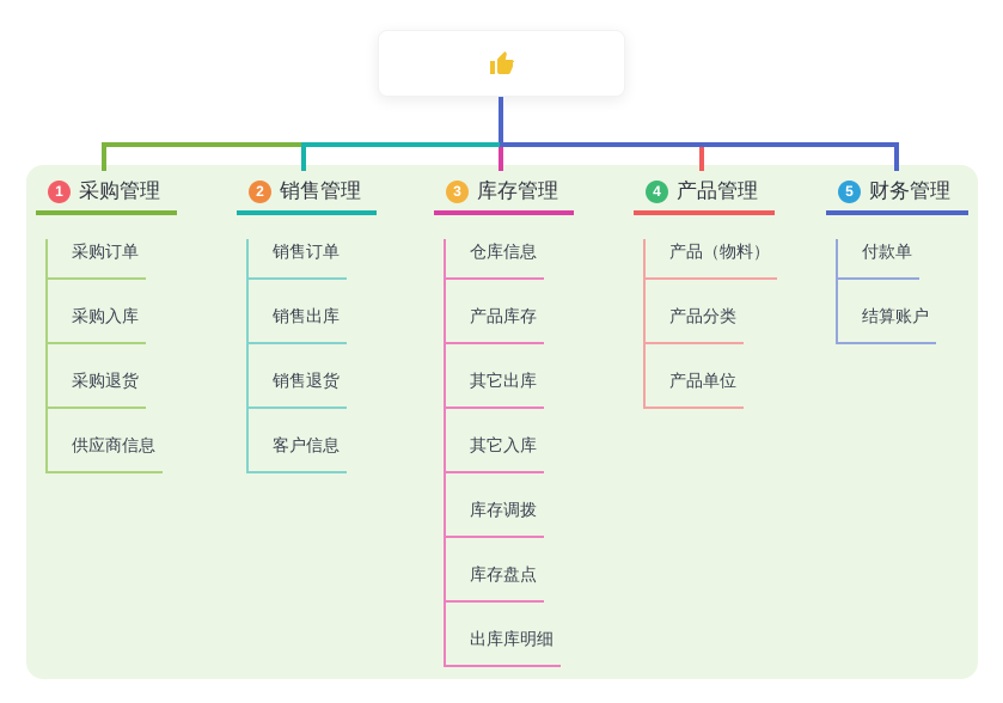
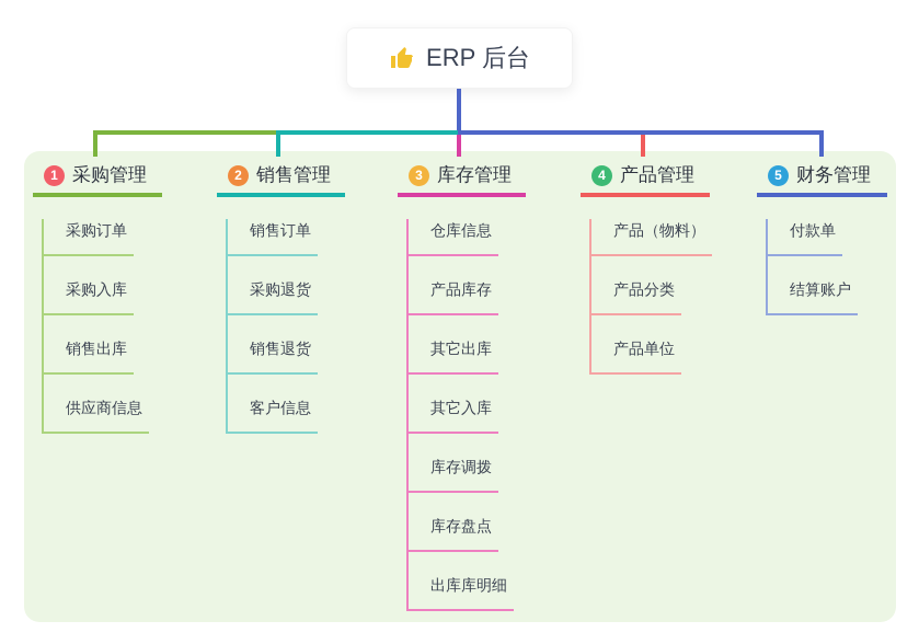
+ ERP 后台
  1
  采购管理
  采购订单
  采购入库
- 采购退货
+ 销售出库
  供应商信息
  2
  销售管理
  销售订单
- 销售出库
+ 采购退货
  销售退货
  客户信息
  3
  库存管理
  仓库信息
  产品库存
  其它出库
  其它入库
  库存调拨
  库存盘点
  出库库明细
  4
  产品管理
  产品（物料）
  产品分类
  产品单位
  5
  财务管理
  付款单
  结算账户
